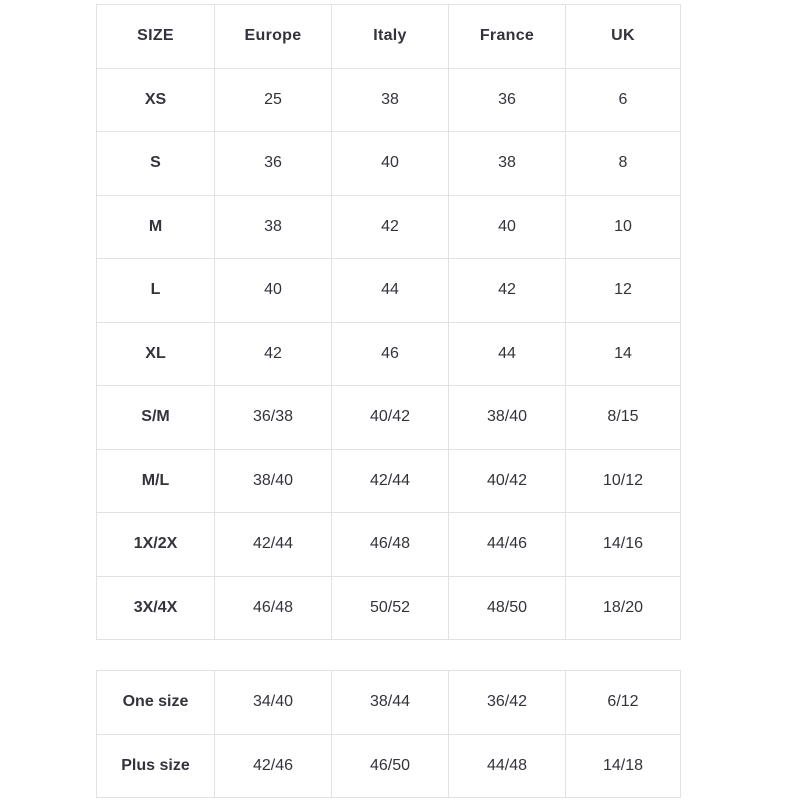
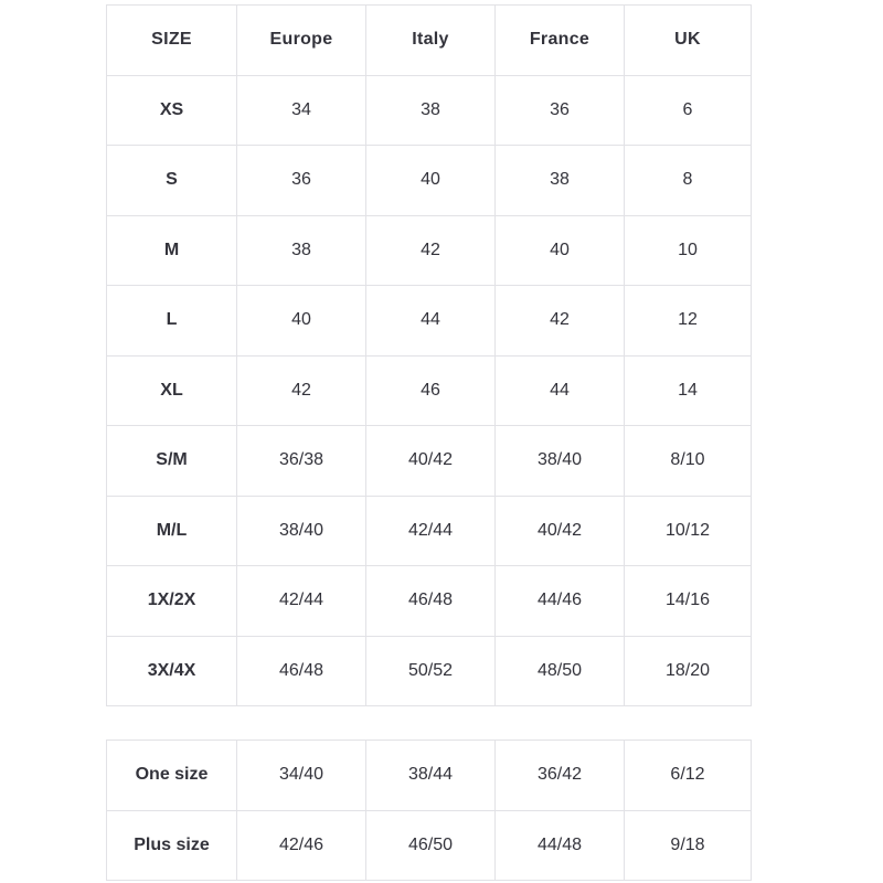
  SIZE	Europe	Italy	France	UK
- XS	25	38	36	6
+ XS	34	38	36	6
  S	36	40	38	8
  M	38	42	40	10
  L	40	44	42	12
  XL	42	46	44	14
- S/M	36/38	40/42	38/40	8/15
+ S/M	36/38	40/42	38/40	8/10
  M/L	38/40	42/44	40/42	10/12
  1X/2X	42/44	46/48	44/46	14/16
  3X/4X	46/48	50/52	48/50	18/20
  One size	34/40	38/44	36/42	6/12
- Plus size	42/46	46/50	44/48	14/18
+ Plus size	42/46	46/50	44/48	9/18
